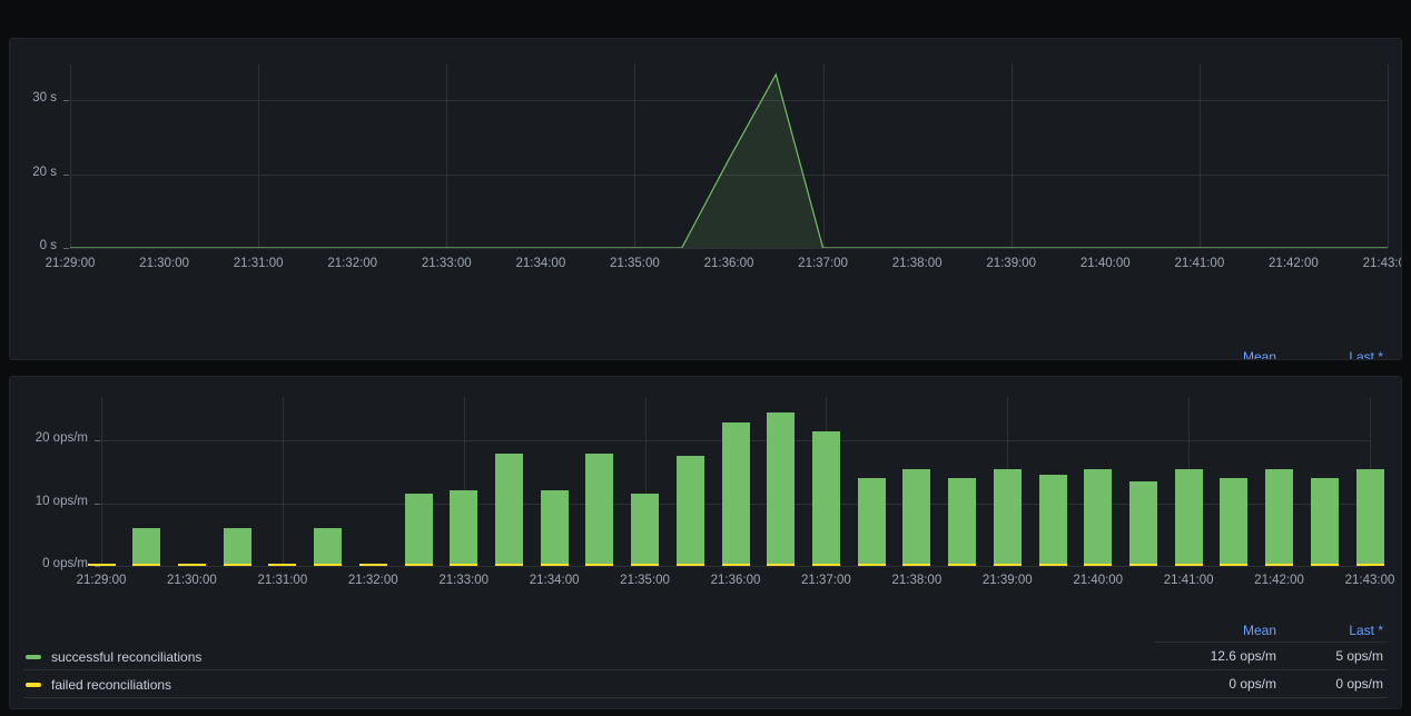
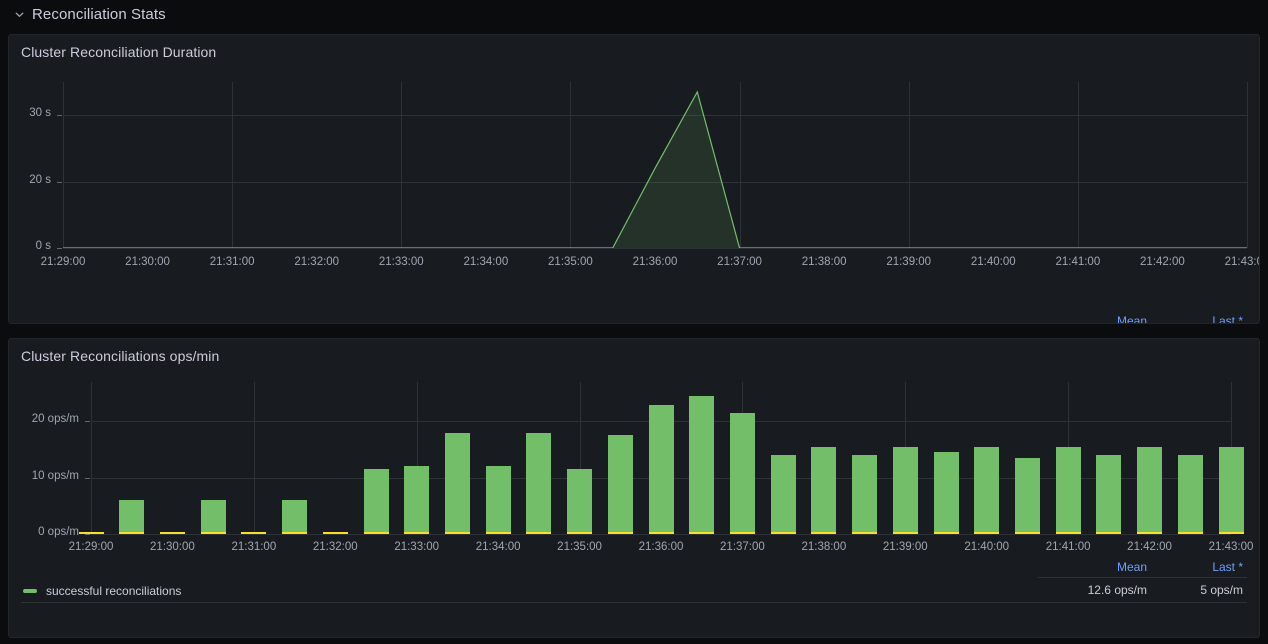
+ Reconciliation Stats
+ Cluster Reconciliation Duration
  0 s
  20 s
  30 s
  21:29:00
  21:30:00
  21:31:00
  21:32:00
  21:33:00
  21:34:00
  21:35:00
  21:36:00
  21:37:00
  21:38:00
  21:39:00
  21:40:00
  21:41:00
  21:42:00
  21:43:
  	Mean	Last *
+ Cluster Reconciliations ops/min
  0 ops/m
  10 ops/m
  20 ops/m
  21:29:00
  21:30:00
  21:31:00
  21:32:00
  21:33:00
  21:34:00
  21:35:00
  21:36:00
  21:37:00
  21:38:00
  21:39:00
  21:40:00
  21:41:00
  21:42:00
  21:43:00
  	Mean	Last *
  successful reconciliations	12.6 ops/m	5 ops/m
- failed reconciliations	0 ops/m	0 ops/m
